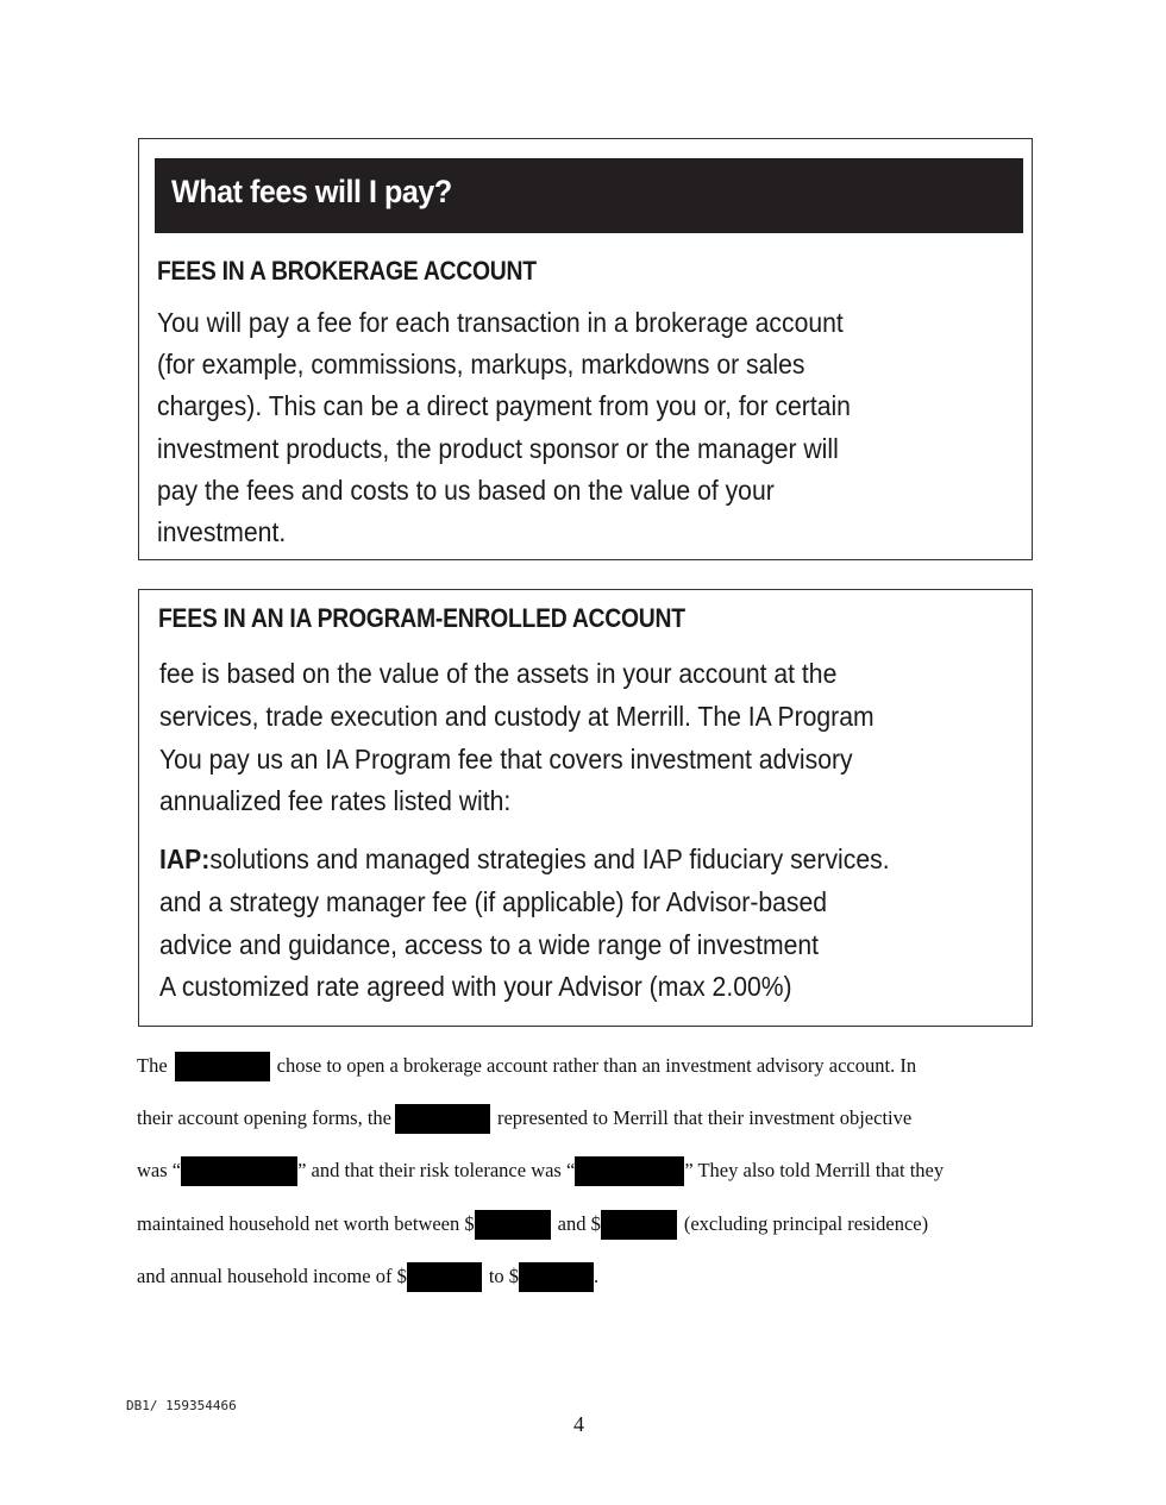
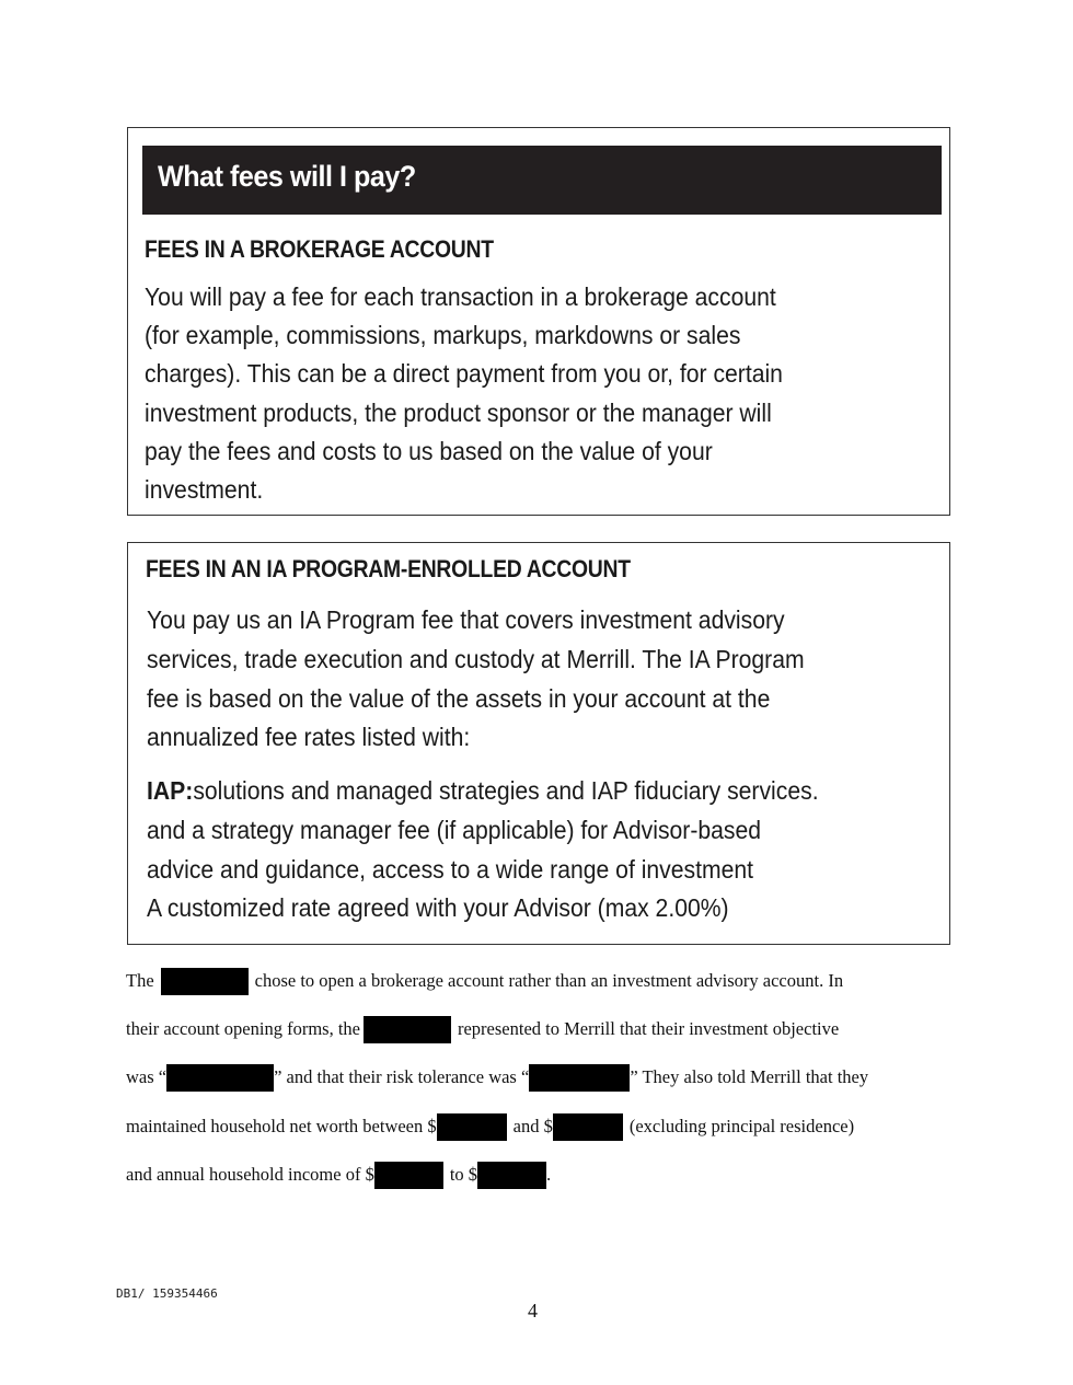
  What fees will I pay?
  FEES IN A BROKERAGE ACCOUNT
  You will pay a fee for each transaction in a brokerage account
  (for example, commissions, markups, markdowns or sales
  charges). This can be a direct payment from you or, for certain
  investment products, the product sponsor or the manager will
  pay the fees and costs to us based on the value of your
  investment.
  FEES IN AN IA PROGRAM-ENROLLED ACCOUNT
- fee is based on the value of the assets in your account at the
+ You pay us an IA Program fee that covers investment advisory
  services, trade execution and custody at Merrill. The IA Program
- You pay us an IA Program fee that covers investment advisory
+ fee is based on the value of the assets in your account at the
  annualized fee rates listed with:
  IAP:solutions and managed strategies and IAP fiduciary services.
  and a strategy manager fee (if applicable) for Advisor-based
  advice and guidance, access to a wide range of investment
  A customized rate agreed with your Advisor (max 2.00%)
  The
  chose to open a brokerage account rather than an investment advisory account. In
  their account opening forms, the
  represented to Merrill that their investment objective
  was “
  ” and that their risk tolerance was “
  ” They also told Merrill that they
  maintained household net worth between $
  and $
  (excluding principal residence)
  and annual household income of $
  to $
  .
  DB1/ 159354466
  4
